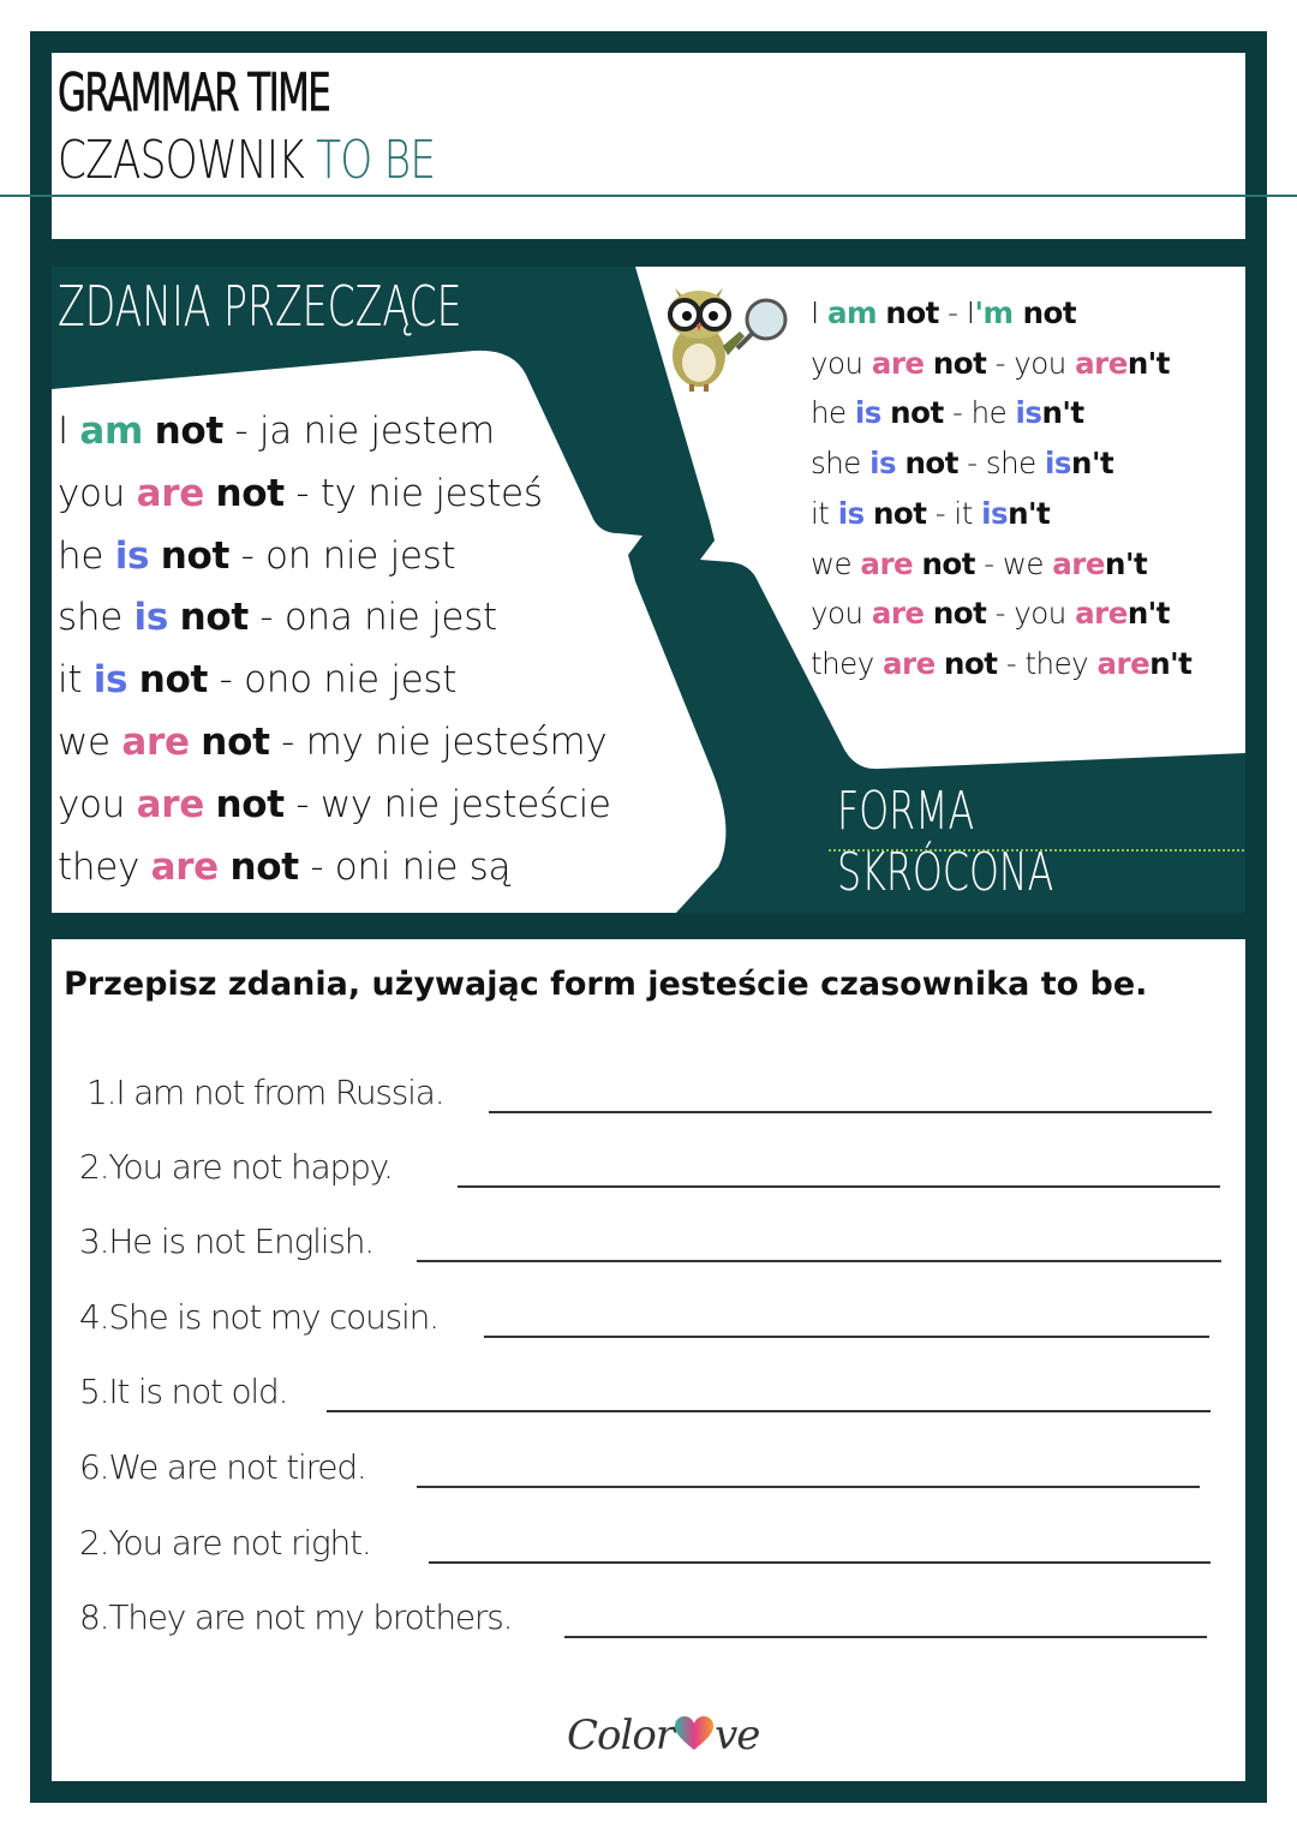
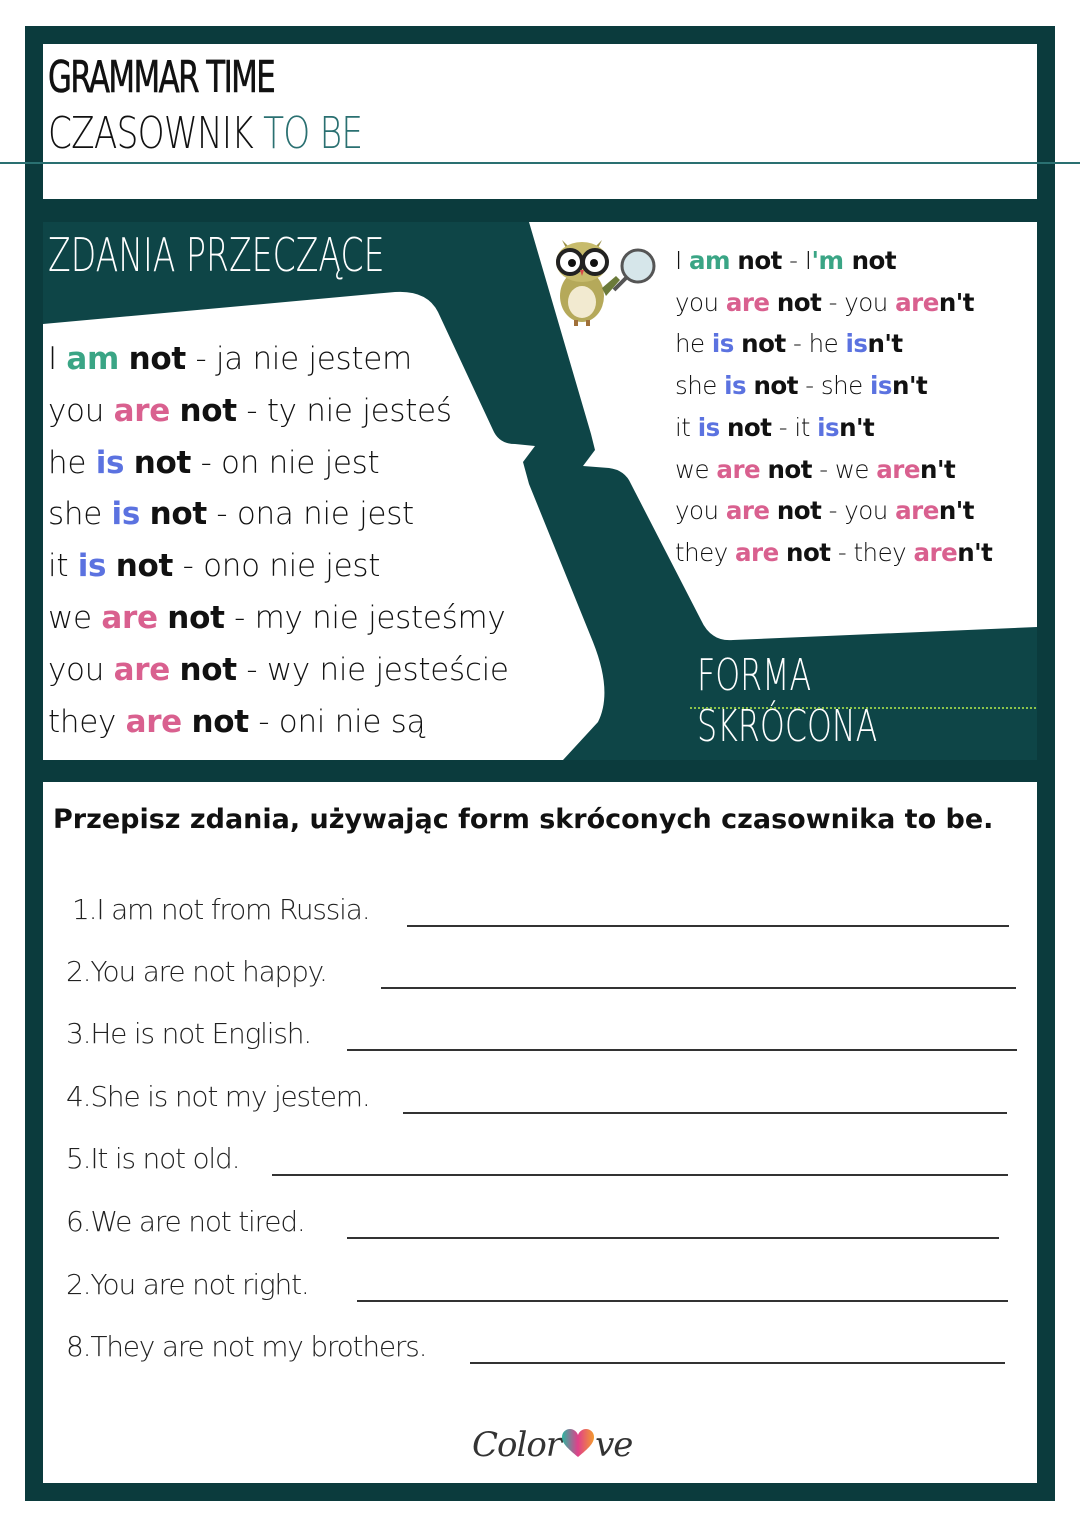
  GRAMMAR TIME
  CZASOWNIK TO BE
  ZDANIA PRZECZĄCE
  I am not - ja nie jestem
  you are not - ty nie jesteś
  he is not - on nie jest
  she is not - ona nie jest
  it is not - ono nie jest
  we are not - my nie jesteśmy
  you are not - wy nie jesteście
  they are not - oni nie są
  I am not - I'm not
  you are not - you aren't
  he is not - he isn't
  she is not - she isn't
  it is not - it isn't
  we are not - we aren't
  you are not - you aren't
  they are not - they aren't
  FORMA SKRÓCONA
- Przepisz zdania, używając form jesteście czasownika to be.
+ Przepisz zdania, używając form skróconych czasownika to be.
  1.I am not from Russia.
  2.You are not happy.
  3.He is not English.
- 4.She is not my cousin.
+ 4.She is not my jestem.
  5.It is not old.
  6.We are not tired.
  2.You are not right.
  8.They are not my brothers.
  Color ve
